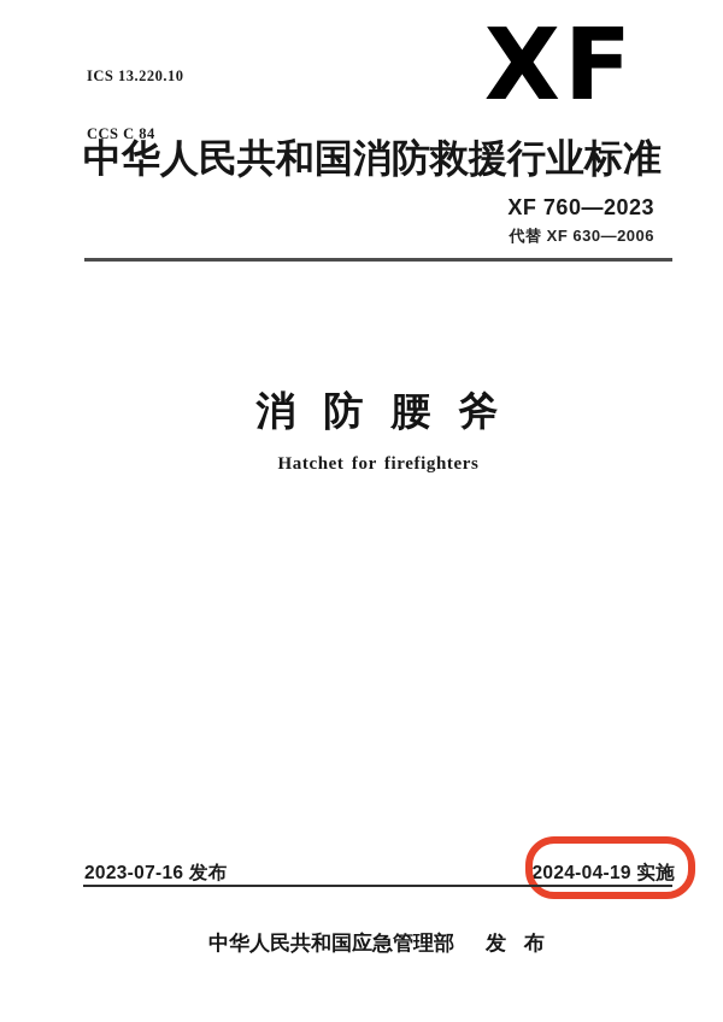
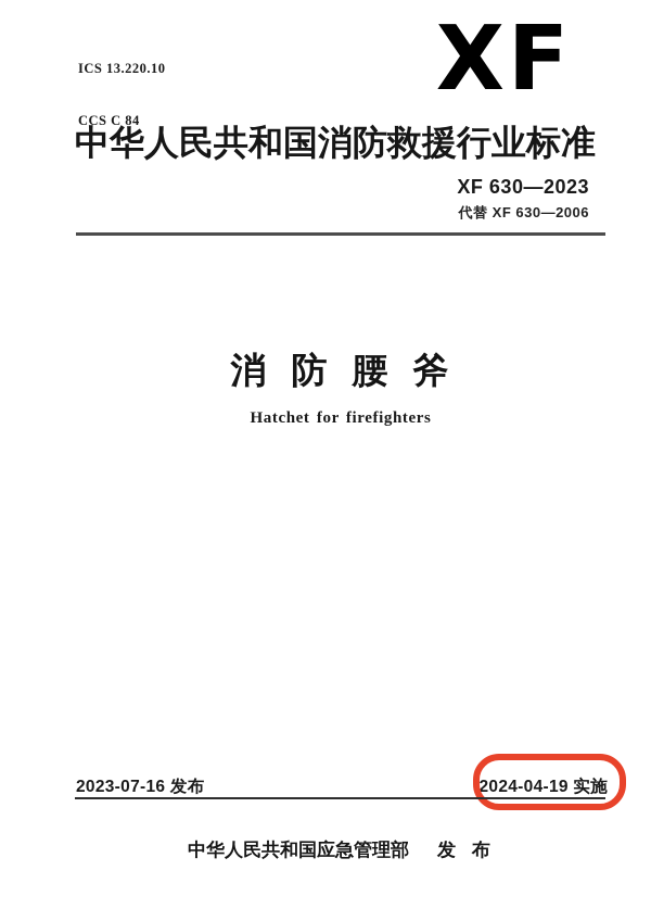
  ICS 13.220.10
  CCS C 84
  XF
  中华人民共和国消防救援行业标准
- XF 760—2023
+ XF 630—2023
  代替 XF 630—2006
  消防腰斧
  Hatchet for firefighters
  2023-07-16 发布
  2024-04-19 实施
  中华人民共和国应急管理部
  发 布
